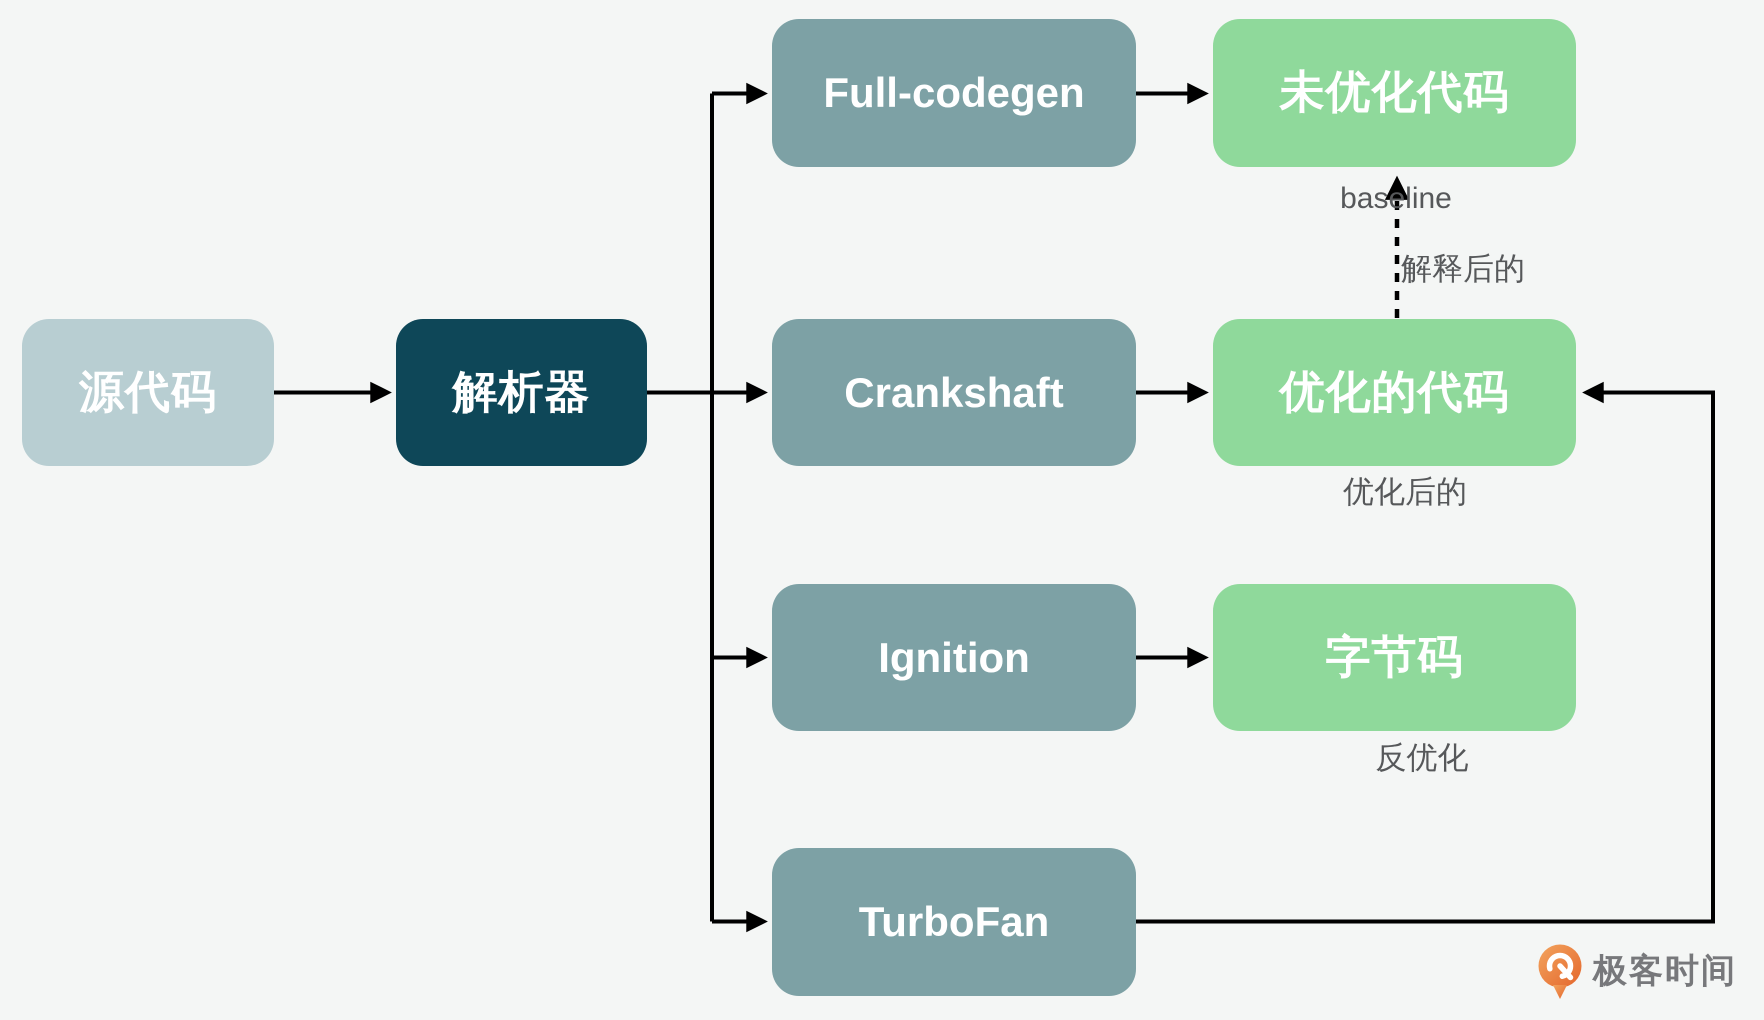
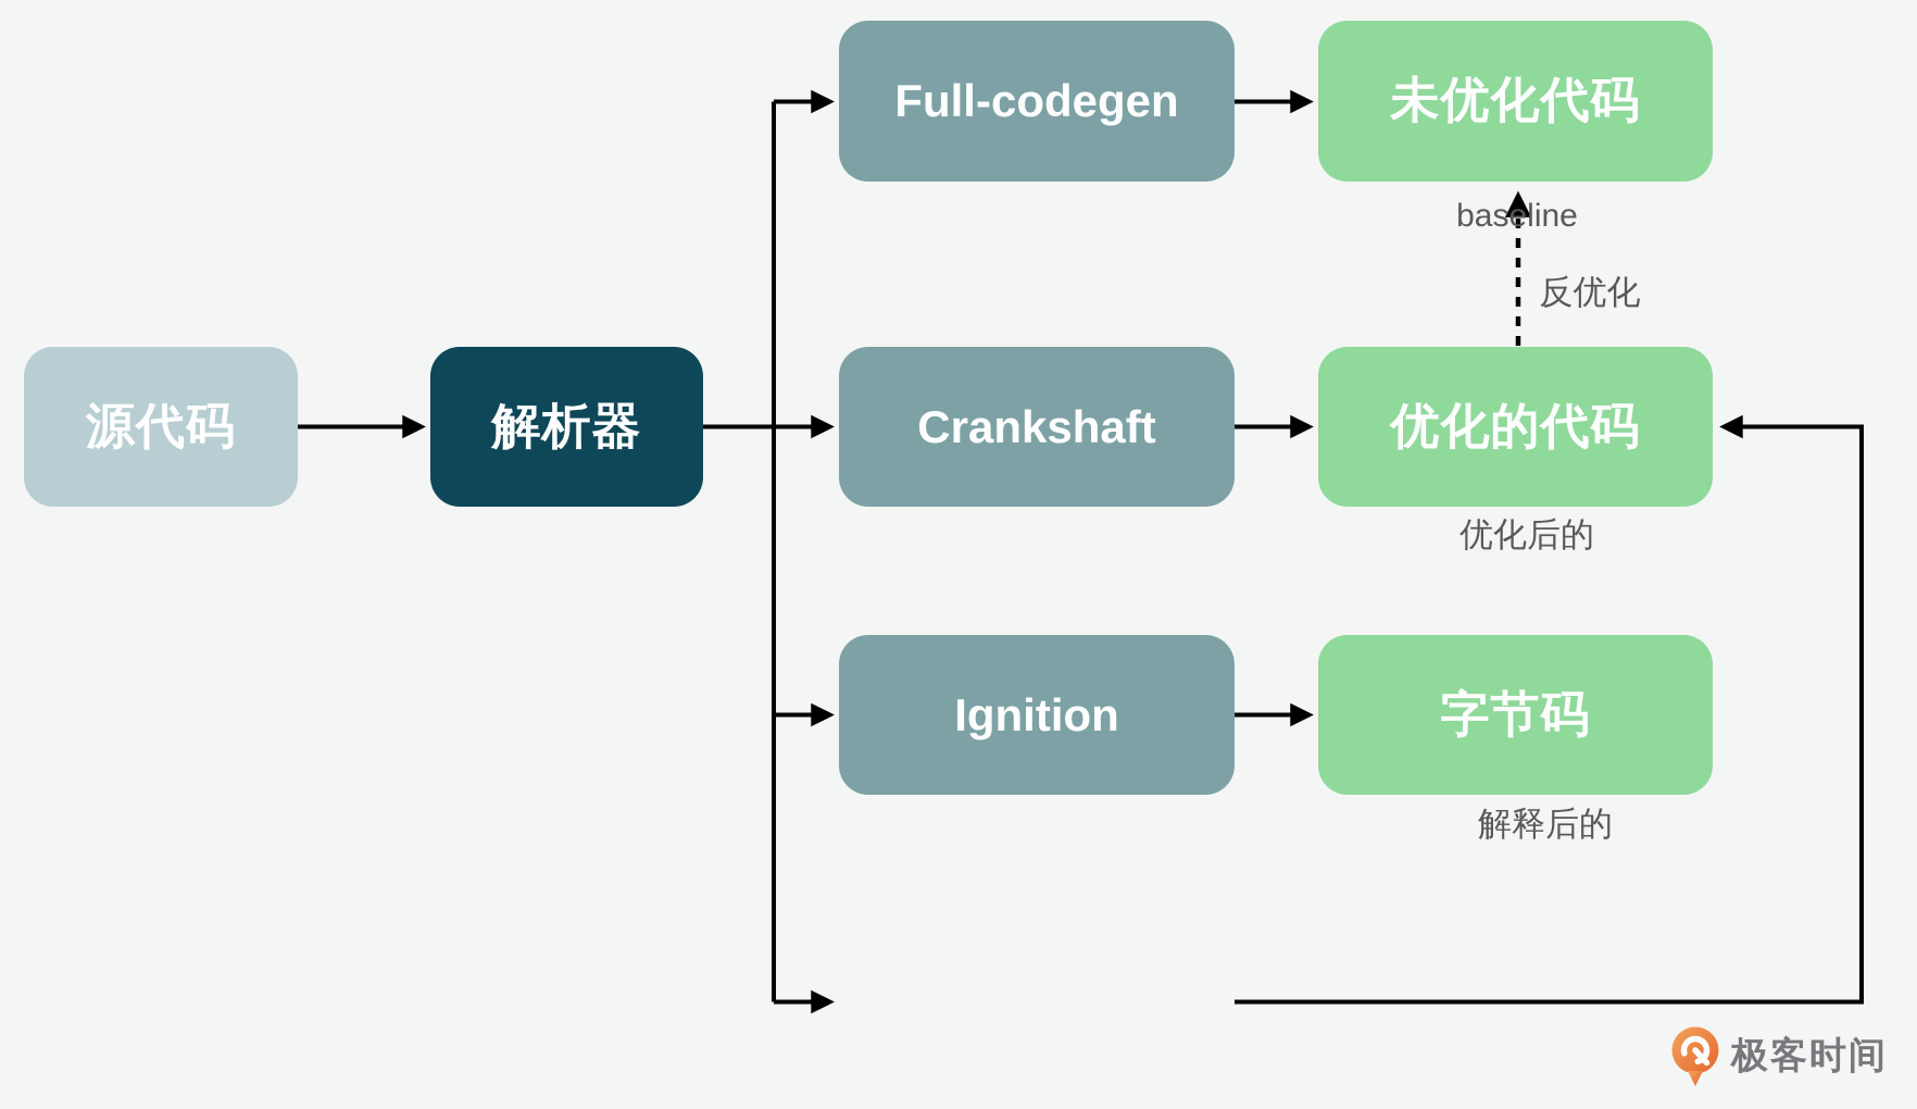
  源代码
  解析器
  Full-codegen
  Crankshaft
  Ignition
- TurboFan
  未优化代码
  优化的代码
  字节码
  baseline
- 解释后的
+ 反优化
  优化后的
- 反优化
+ 解释后的
  极客时间
